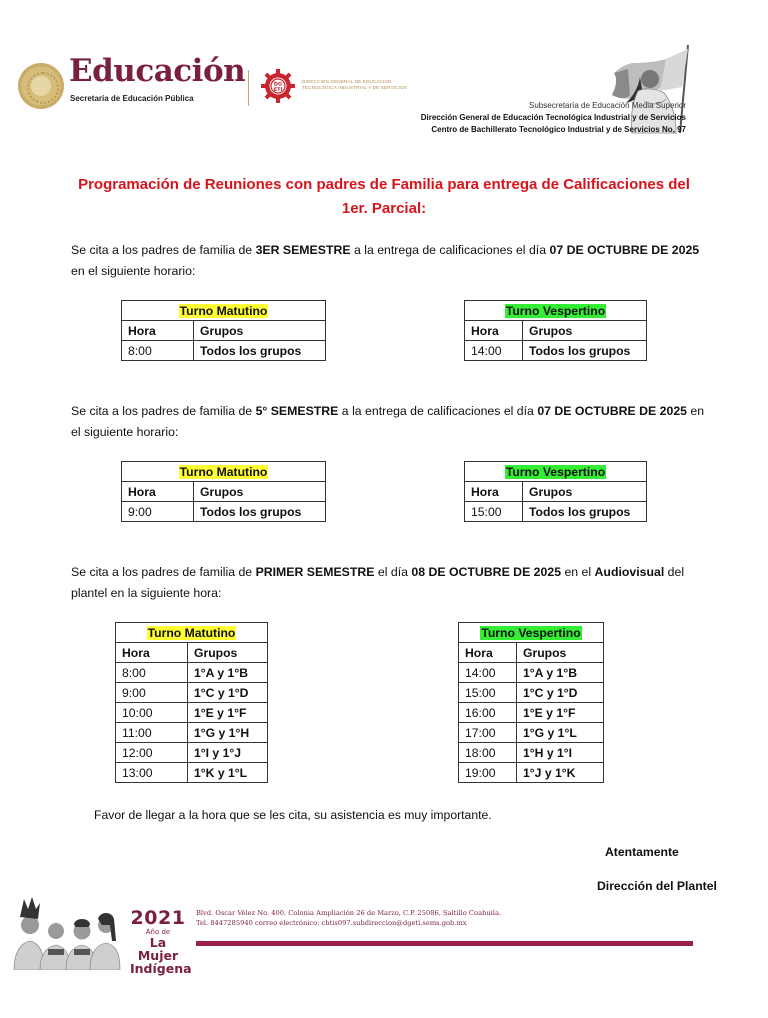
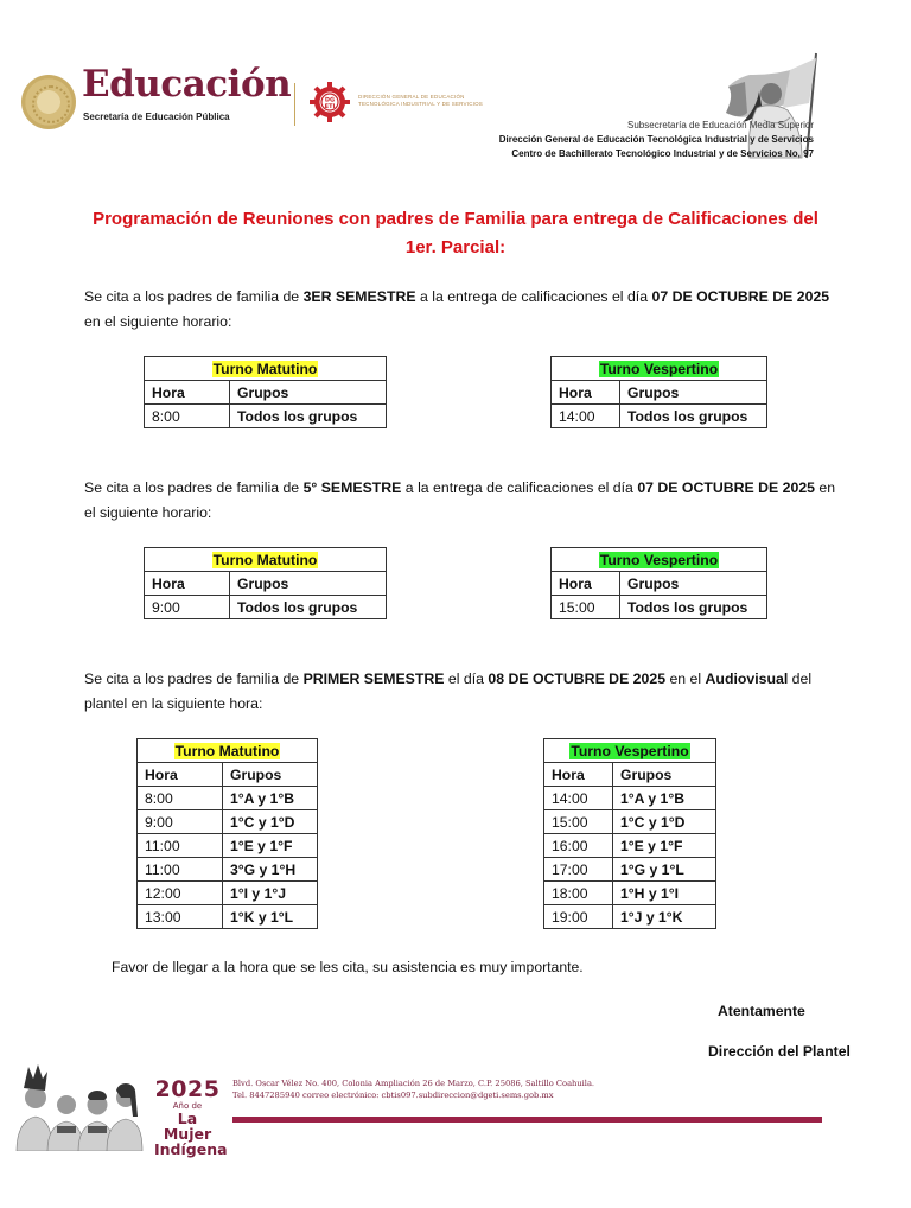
  Educación
  Secretaría de Educación Pública
  Subsecretaría de Educación Media Superior
  Dirección General de Educación Tecnológica Industrial y de Servicios
  Centro de Bachillerato Tecnológico Industrial y de Servicios No, 97
  Programación de Reuniones con padres de Familia para entrega de Calificaciones del
  1er. Parcial:
  Se cita a los padres de familia de 3ER SEMESTRE a la entrega de calificaciones el día 07 DE OCTUBRE DE 2025 en el siguiente horario:
  Turno Matutino
  Hora	Grupos
  8:00	Todos los grupos
  Turno Vespertino
  Hora	Grupos
  14:00	Todos los grupos
  Se cita a los padres de familia de 5° SEMESTRE a la entrega de calificaciones el día 07 DE OCTUBRE DE 2025 en el siguiente horario:
  Turno Matutino
  Hora	Grupos
  9:00	Todos los grupos
  Turno Vespertino
  Hora	Grupos
  15:00	Todos los grupos
  Se cita a los padres de familia de PRIMER SEMESTRE el día 08 DE OCTUBRE DE 2025 en el Audiovisual del plantel en la siguiente hora:
  Turno Matutino
  Hora	Grupos
  8:00	1°A y 1°B
  9:00	1°C y 1°D
- 10:00	1°E y 1°F
+ 11:00	1°E y 1°F
- 11:00	1°G y 1°H
+ 11:00	3°G y 1°H
  12:00	1°I y 1°J
  13:00	1°K y 1°L
  Turno Vespertino
  Hora	Grupos
  14:00	1°A y 1°B
  15:00	1°C y 1°D
  16:00	1°E y 1°F
  17:00	1°G y 1°L
  18:00	1°H y 1°I
  19:00	1°J y 1°K
  Favor de llegar a la hora que se les cita, su asistencia es muy importante.
  Atentamente
  Dirección del Plantel
- 2021
+ 2025
  Año de
  La Mujer
  Indígena
  Blvd. Oscar Vélez No. 400, Colonia Ampliación 26 de Marzo, C.P. 25086, Saltillo Coahuila.
  Tel. 8447285940 correo electrónico: cbtis097.subdireccion@dgeti.sems.gob.mx
